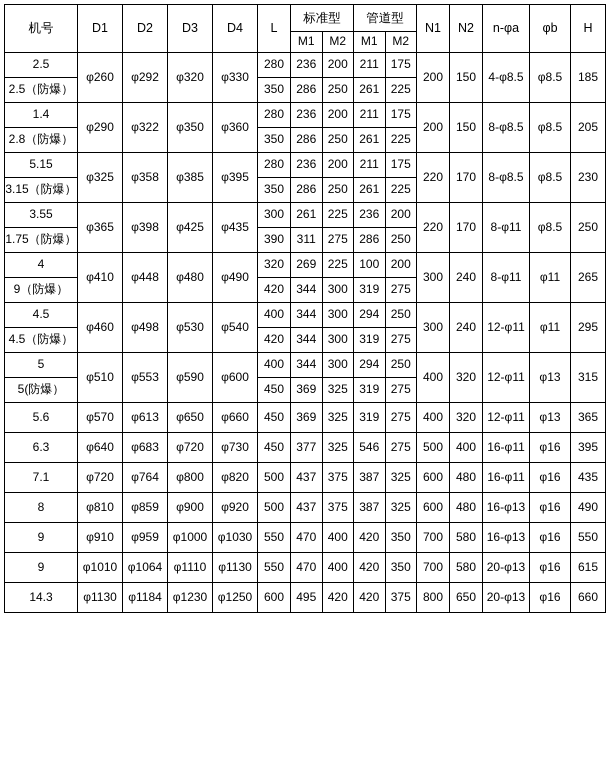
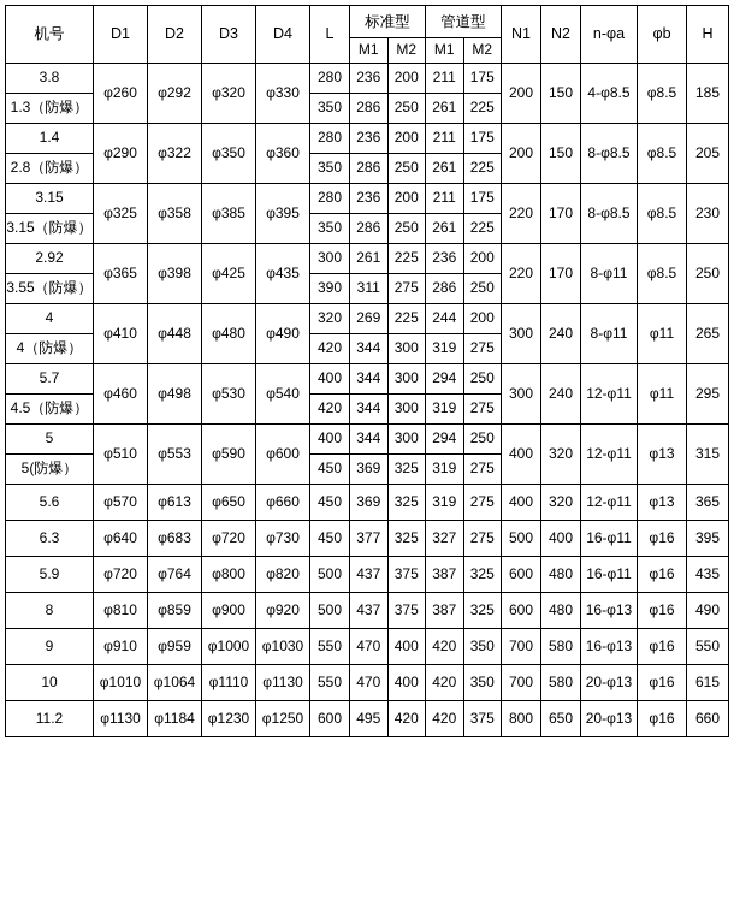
  机号	D1	D2	D3	D4	L	标准型	管道型	N1	N2	n-φa	φb	H
  M1	M2	M1	M2
- 2.5	φ260	φ292	φ320	φ330	280	236	200	211	175	200	150	4-φ8.5	φ8.5	185
+ 3.8	φ260	φ292	φ320	φ330	280	236	200	211	175	200	150	4-φ8.5	φ8.5	185
- 2.5（防爆）	350	286	250	261	225
+ 1.3（防爆）	350	286	250	261	225
  1.4	φ290	φ322	φ350	φ360	280	236	200	211	175	200	150	8-φ8.5	φ8.5	205
  2.8（防爆）	350	286	250	261	225
- 5.15	φ325	φ358	φ385	φ395	280	236	200	211	175	220	170	8-φ8.5	φ8.5	230
+ 3.15	φ325	φ358	φ385	φ395	280	236	200	211	175	220	170	8-φ8.5	φ8.5	230
  3.15（防爆）	350	286	250	261	225
- 3.55	φ365	φ398	φ425	φ435	300	261	225	236	200	220	170	8-φ11	φ8.5	250
+ 2.92	φ365	φ398	φ425	φ435	300	261	225	236	200	220	170	8-φ11	φ8.5	250
- 1.75（防爆）	390	311	275	286	250
+ 3.55（防爆）	390	311	275	286	250
- 4	φ410	φ448	φ480	φ490	320	269	225	100	200	300	240	8-φ11	φ11	265
+ 4	φ410	φ448	φ480	φ490	320	269	225	244	200	300	240	8-φ11	φ11	265
- 9（防爆）	420	344	300	319	275
+ 4（防爆）	420	344	300	319	275
- 4.5	φ460	φ498	φ530	φ540	400	344	300	294	250	300	240	12-φ11	φ11	295
+ 5.7	φ460	φ498	φ530	φ540	400	344	300	294	250	300	240	12-φ11	φ11	295
  4.5（防爆）	420	344	300	319	275
  5	φ510	φ553	φ590	φ600	400	344	300	294	250	400	320	12-φ11	φ13	315
  5(防爆）	450	369	325	319	275
  5.6	φ570	φ613	φ650	φ660	450	369	325	319	275	400	320	12-φ11	φ13	365
- 6.3	φ640	φ683	φ720	φ730	450	377	325	546	275	500	400	16-φ11	φ16	395
+ 6.3	φ640	φ683	φ720	φ730	450	377	325	327	275	500	400	16-φ11	φ16	395
- 7.1	φ720	φ764	φ800	φ820	500	437	375	387	325	600	480	16-φ11	φ16	435
+ 5.9	φ720	φ764	φ800	φ820	500	437	375	387	325	600	480	16-φ11	φ16	435
  8	φ810	φ859	φ900	φ920	500	437	375	387	325	600	480	16-φ13	φ16	490
  9	φ910	φ959	φ1000	φ1030	550	470	400	420	350	700	580	16-φ13	φ16	550
- 9	φ1010	φ1064	φ1110	φ1130	550	470	400	420	350	700	580	20-φ13	φ16	615
+ 10	φ1010	φ1064	φ1110	φ1130	550	470	400	420	350	700	580	20-φ13	φ16	615
- 14.3	φ1130	φ1184	φ1230	φ1250	600	495	420	420	375	800	650	20-φ13	φ16	660
+ 11.2	φ1130	φ1184	φ1230	φ1250	600	495	420	420	375	800	650	20-φ13	φ16	660
